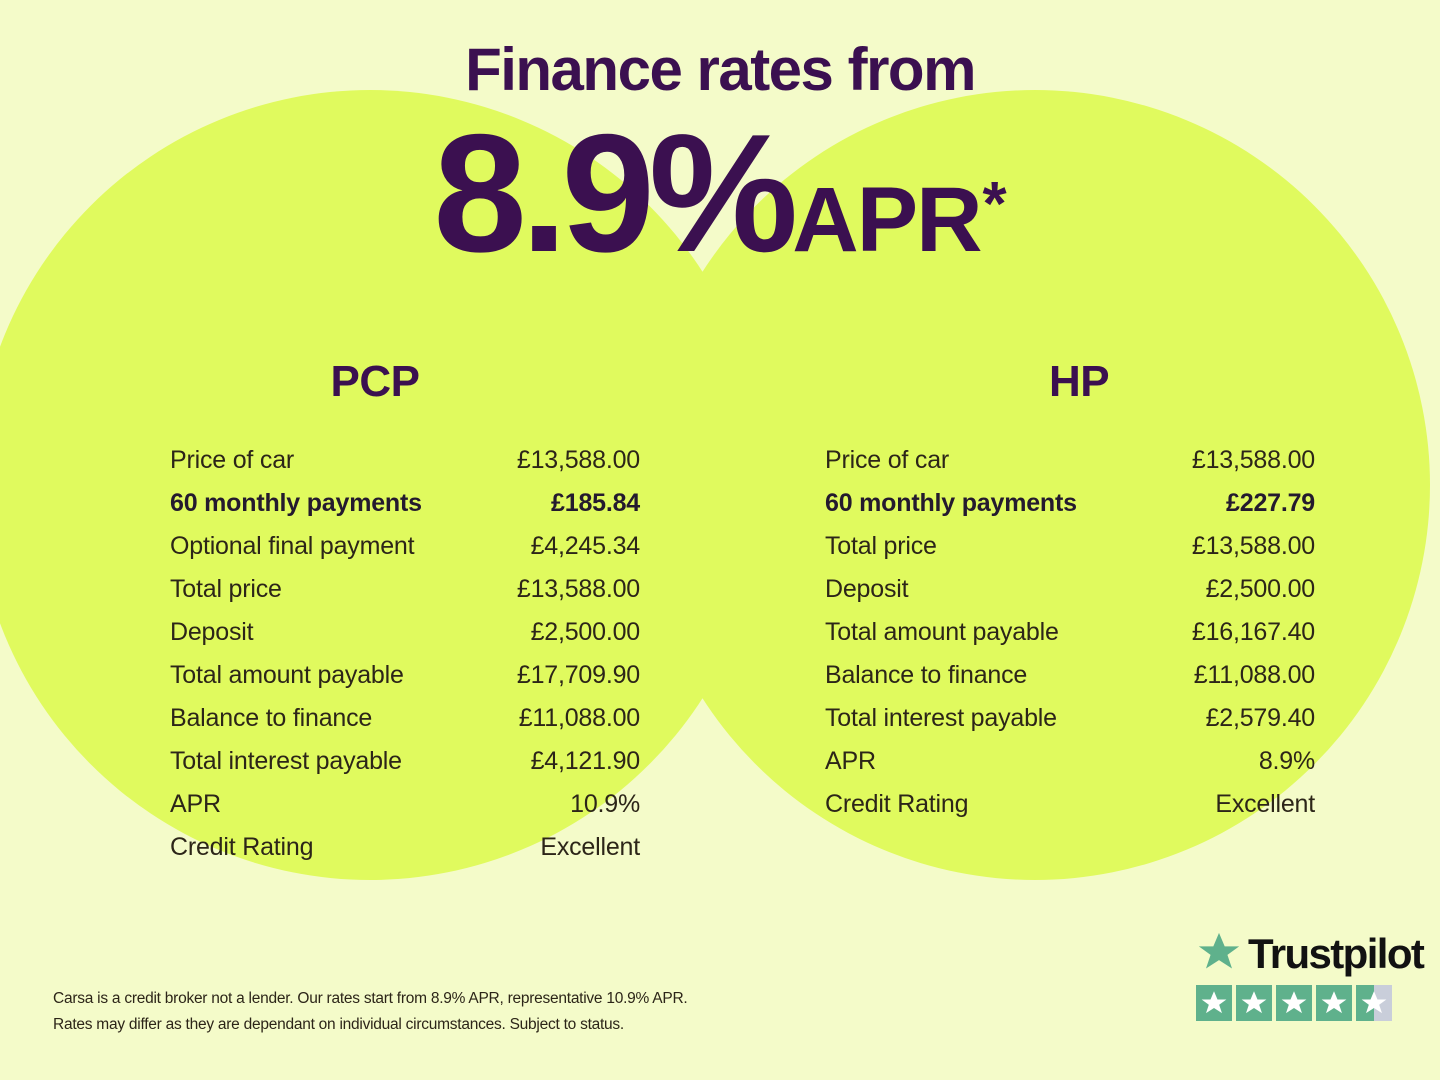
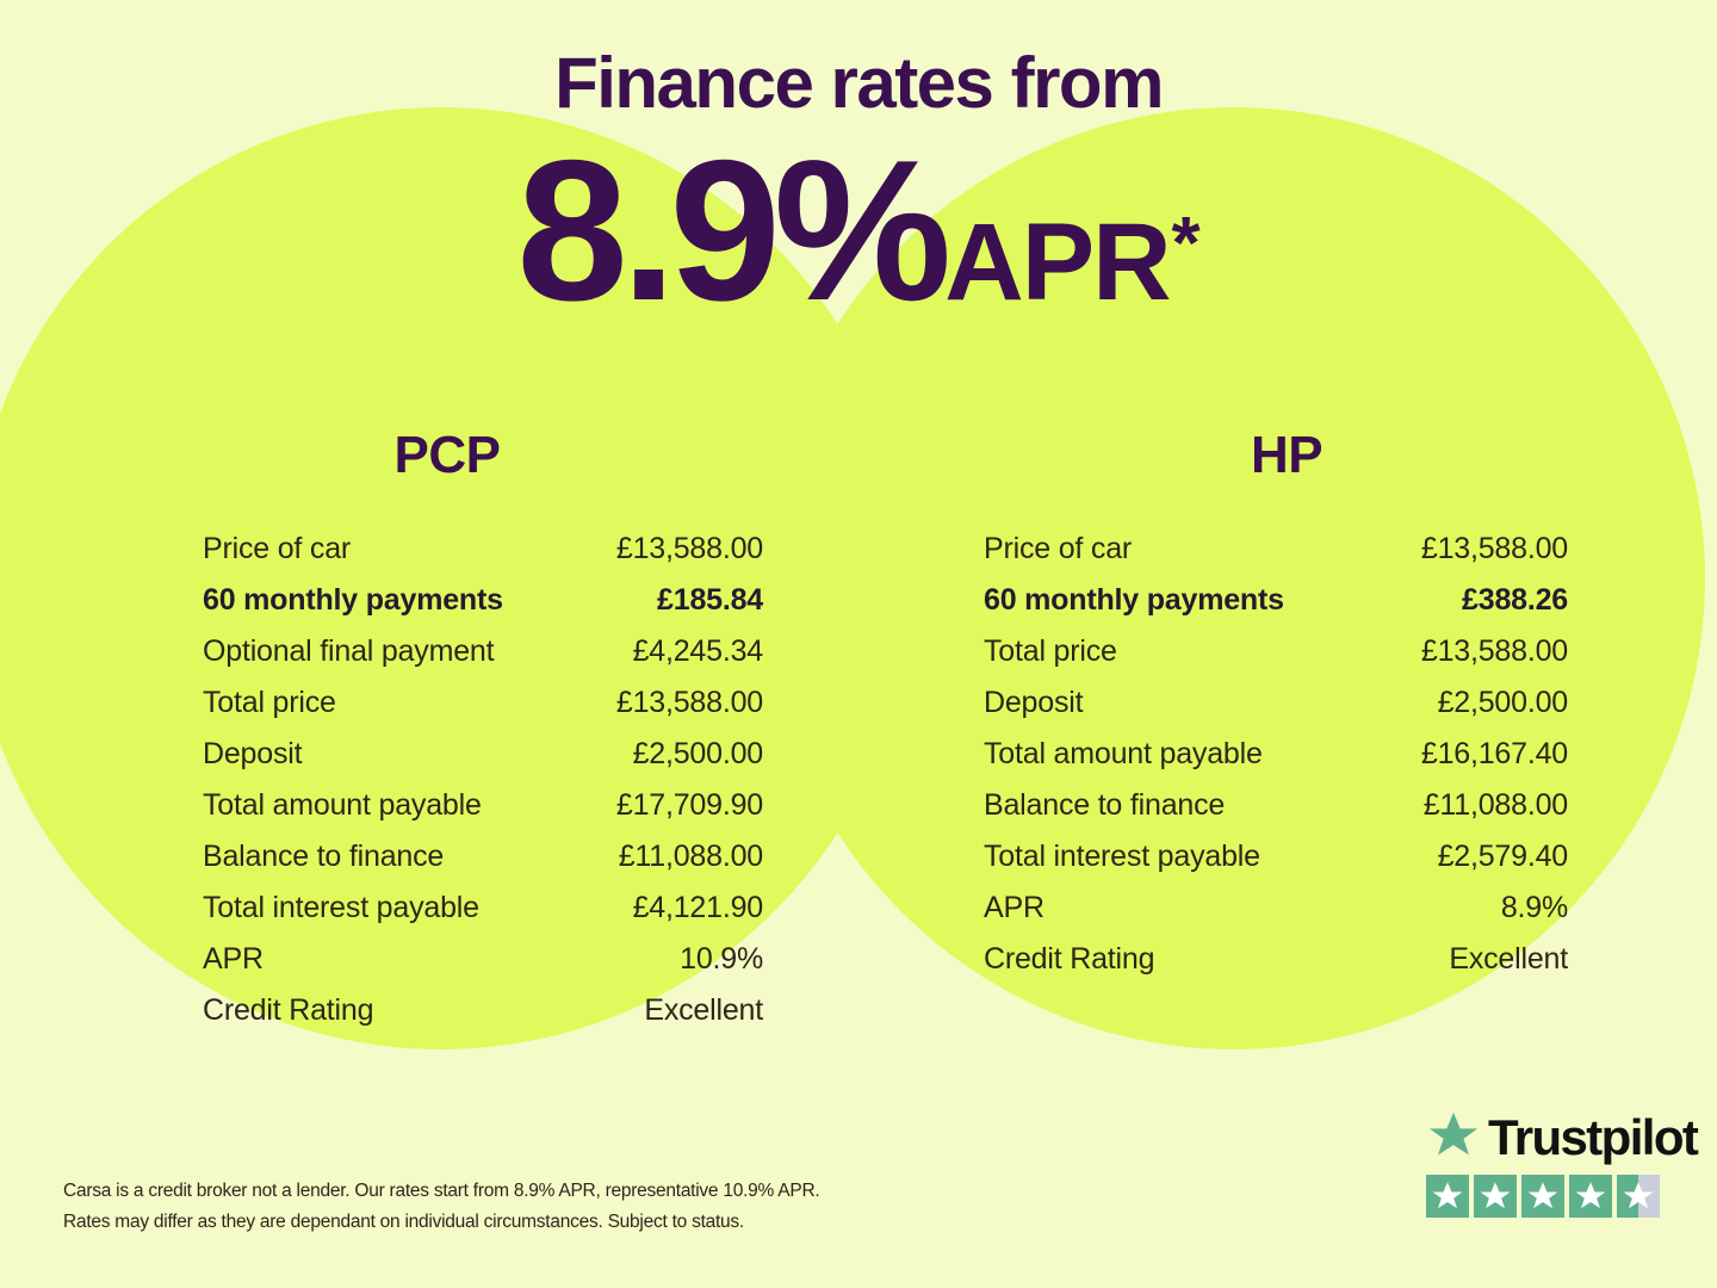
  Finance rates from
  8.9%APR*
  PCP
  Price of car
  £13,588.00
  60 monthly payments
  £185.84
  Optional final payment
  £4,245.34
  Total price
  £13,588.00
  Deposit
  £2,500.00
  Total amount payable
  £17,709.90
  Balance to finance
  £11,088.00
  Total interest payable
  £4,121.90
  APR
  10.9%
  Credit Rating
  Excellent
  HP
  Price of car
  £13,588.00
  60 monthly payments
- £227.79
+ £388.26
  Total price
  £13,588.00
  Deposit
  £2,500.00
  Total amount payable
  £16,167.40
  Balance to finance
  £11,088.00
  Total interest payable
  £2,579.40
  APR
  8.9%
  Credit Rating
  Excellent
  Carsa is a credit broker not a lender. Our rates start from 8.9% APR, representative 10.9% APR.
  Rates may differ as they are dependant on individual circumstances. Subject to status.
  Trustpilot
